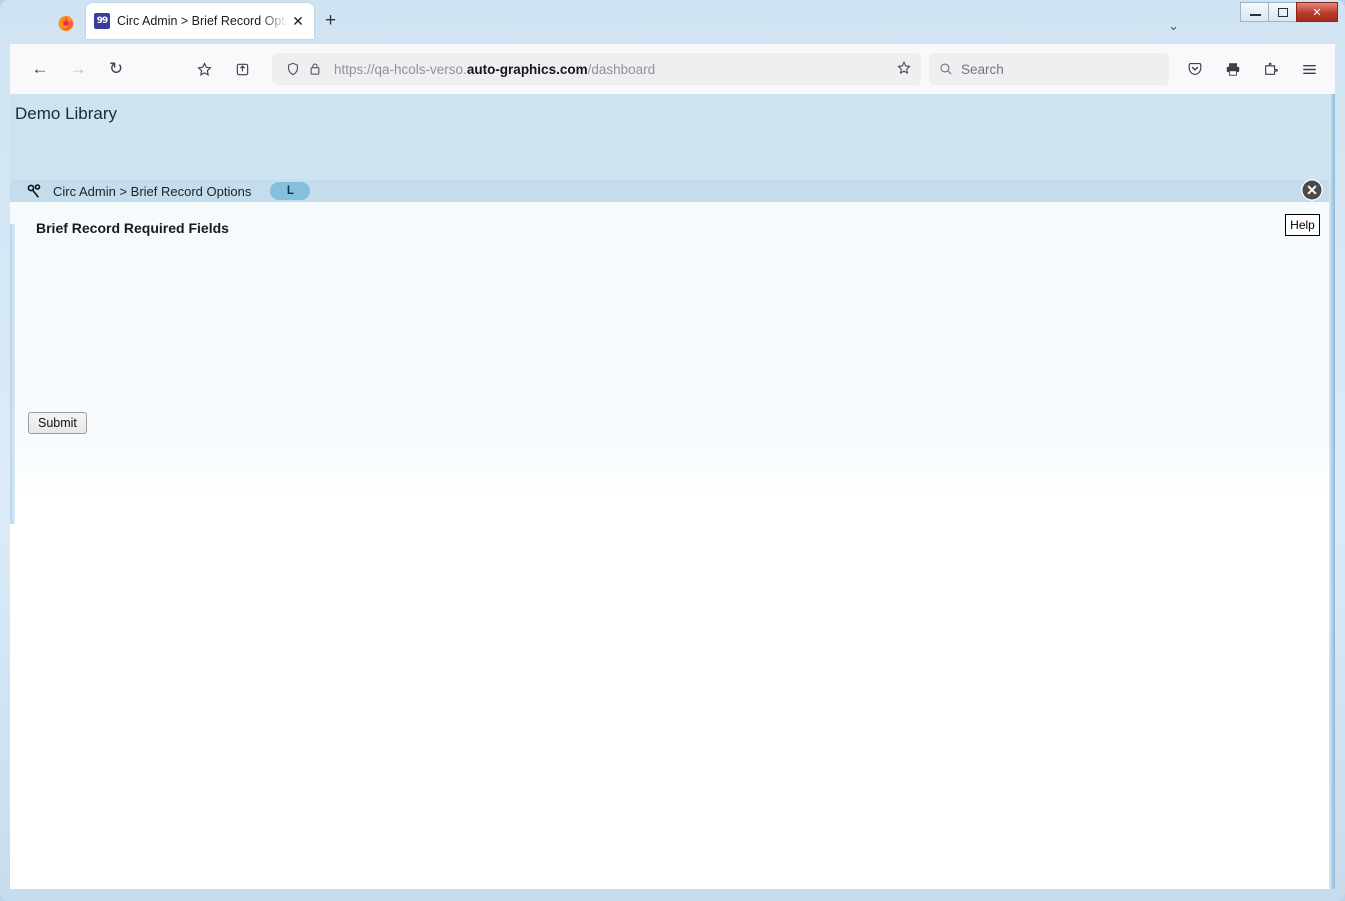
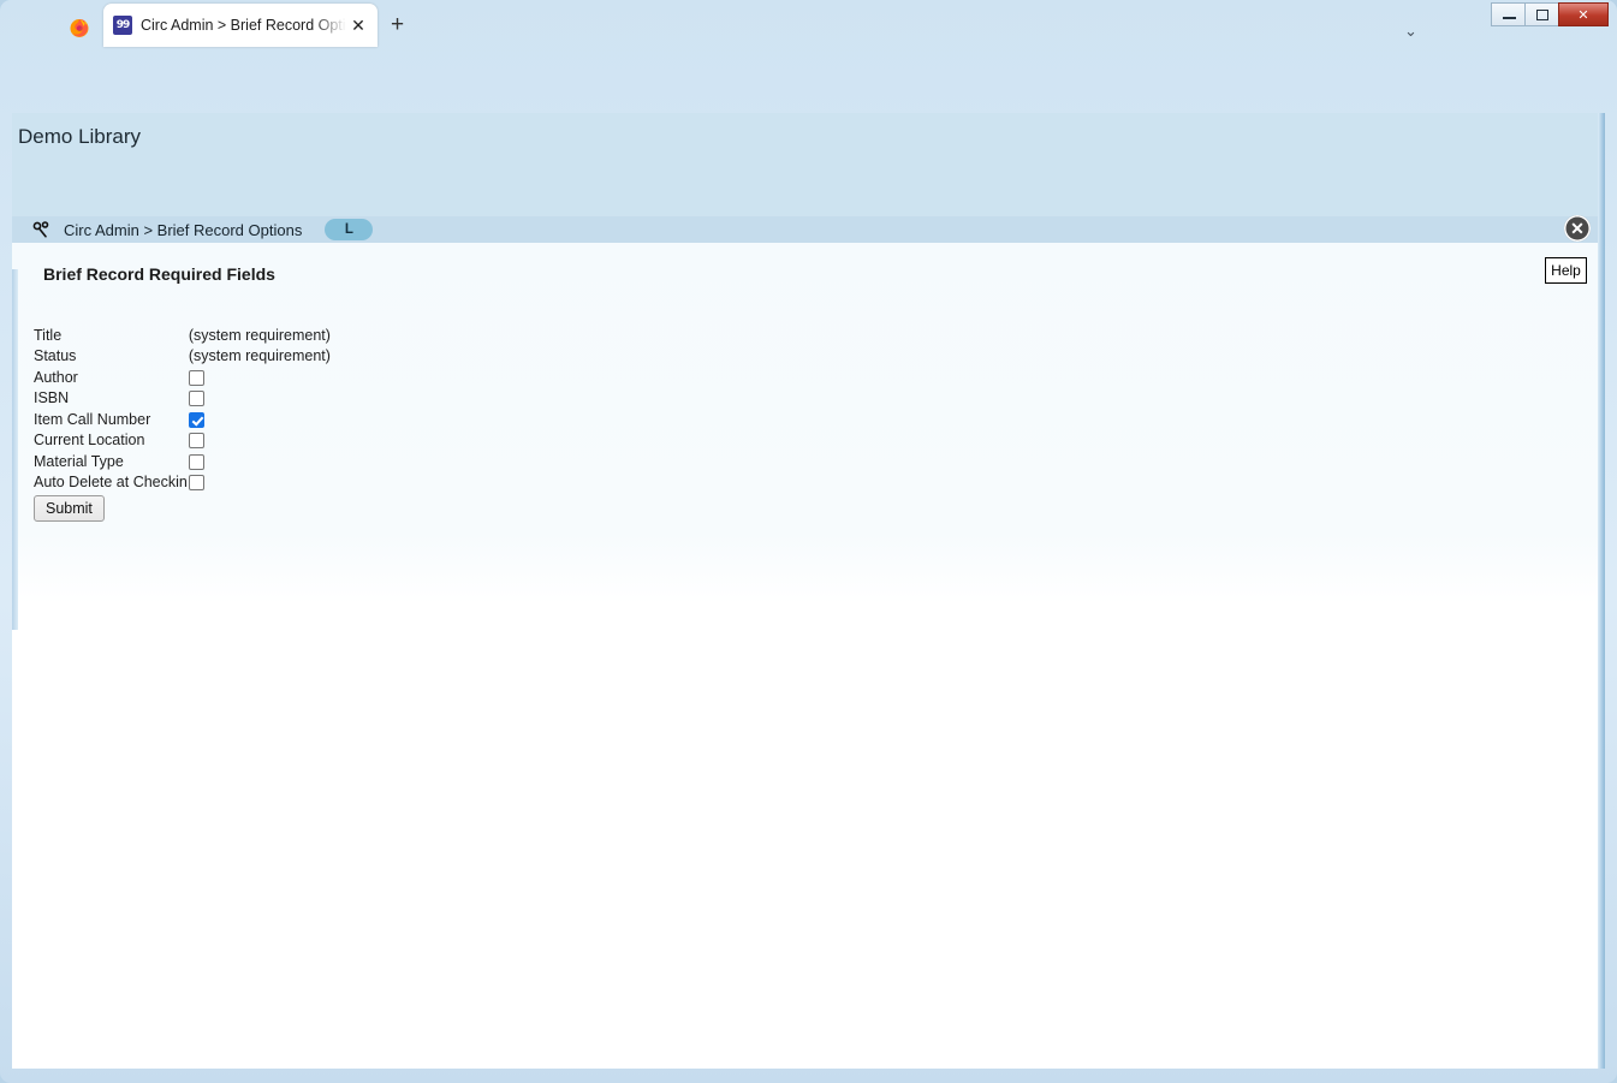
  99
  Circ Admin > Brief Record Opti
  ✕
  +
  ⌄
  ✕
- ←
- →
- ↻
- https://qa-hcols-verso.auto-graphics.com/dashboard
- Search
  Demo Library
  Circ Admin > Brief Record Options
  L
  ✕
  Brief Record Required Fields
  Help
+ Title	(system requirement)
+ Status	(system requirement)
+ Author
+ ISBN
+ Item Call Number
+ Current Location
+ Material Type
+ Auto Delete at Checkin
  Submit
